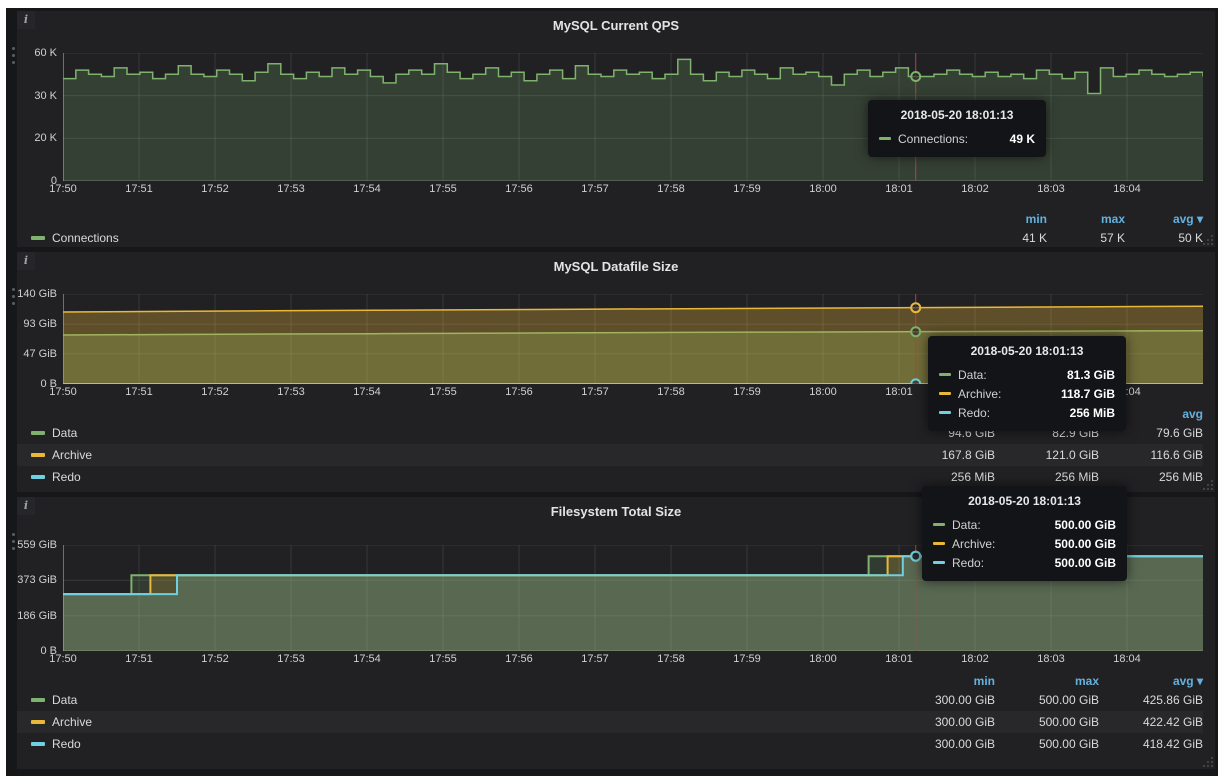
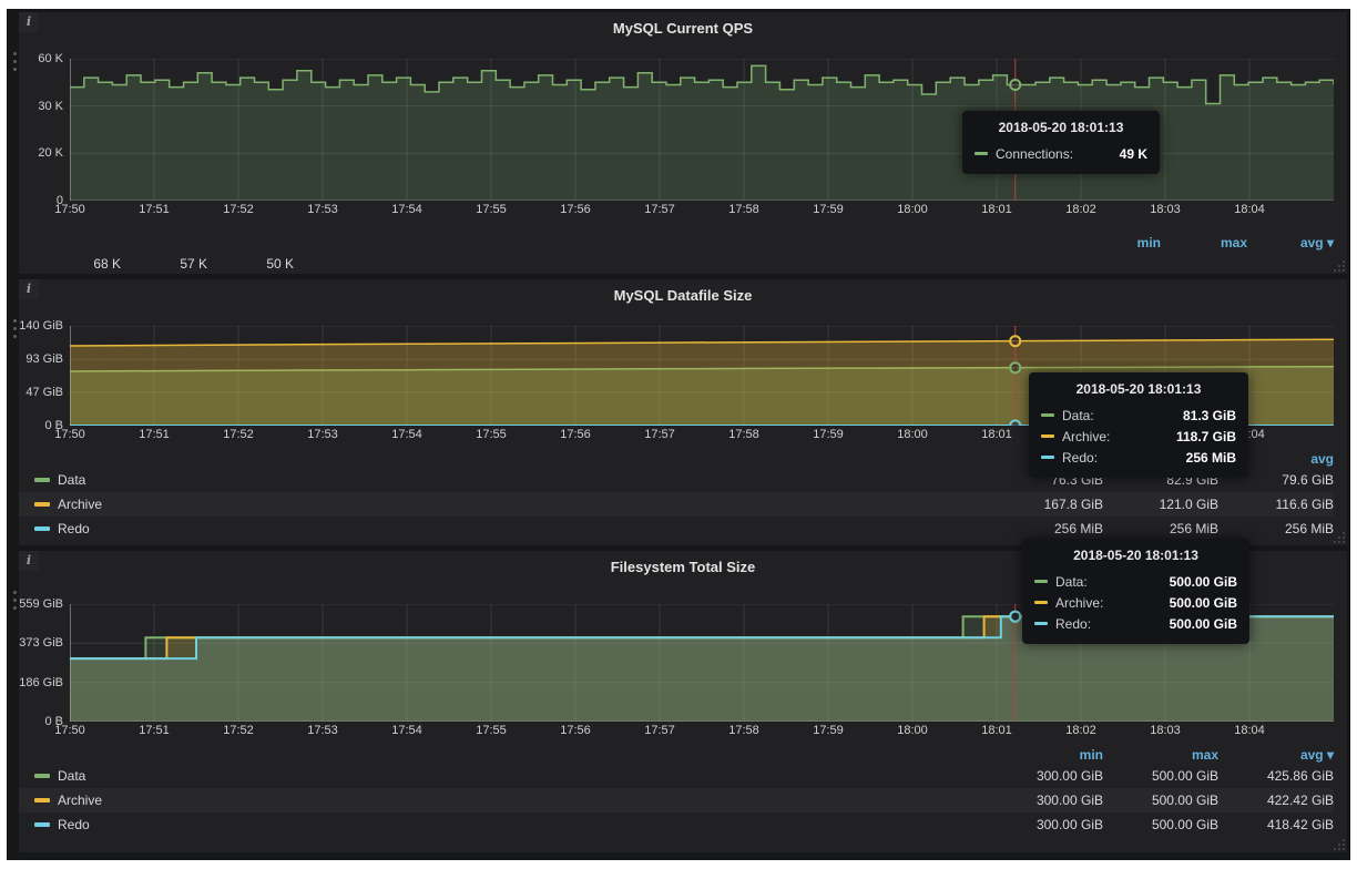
  i
  MySQL Current QPS
  60 K
  30 K
  20 K
  0
  17:50
  17:51
  17:52
  17:53
  17:54
  17:55
  17:56
  17:57
  17:58
  17:59
  18:00
  18:01
  18:02
  18:03
  18:04
  min
  max
  avg ▾
- Connections
- 41 K
+ 68 K
  57 K
  50 K
  2018-05-20 18:01:13
  Connections:
  49 K
  i
  MySQL Datafile Size
  140 GiB
  93 GiB
  47 GiB
  0 B
  17:50
  17:51
  17:52
  17:53
  17:54
  17:55
  17:56
  17:57
  17:58
  17:59
  18:00
  18:01
  avg
  Data
- 94.6 GiB
+ 76.3 GiB
  82.9 GiB
  79.6 GiB
  Archive
  167.8 GiB
  121.0 GiB
  116.6 GiB
  Redo
  256 MiB
  256 MiB
  256 MiB
  2018-05-20 18:01:13
  Data:
  81.3 GiB
  Archive:
  118.7 GiB
  Redo:
  256 MiB
  i
  Filesystem Total Size
  559 GiB
  373 GiB
  186 GiB
  0 B
  17:50
  17:51
  17:52
  17:53
  17:54
  17:55
  17:56
  17:57
  17:58
  17:59
  18:00
  18:01
  18:02
  18:03
  18:04
  min
  max
  avg ▾
  Data
  300.00 GiB
  500.00 GiB
  425.86 GiB
  Archive
  300.00 GiB
  500.00 GiB
  422.42 GiB
  Redo
  300.00 GiB
  500.00 GiB
  418.42 GiB
  2018-05-20 18:01:13
  Data:
  500.00 GiB
  Archive:
  500.00 GiB
  Redo:
  500.00 GiB
